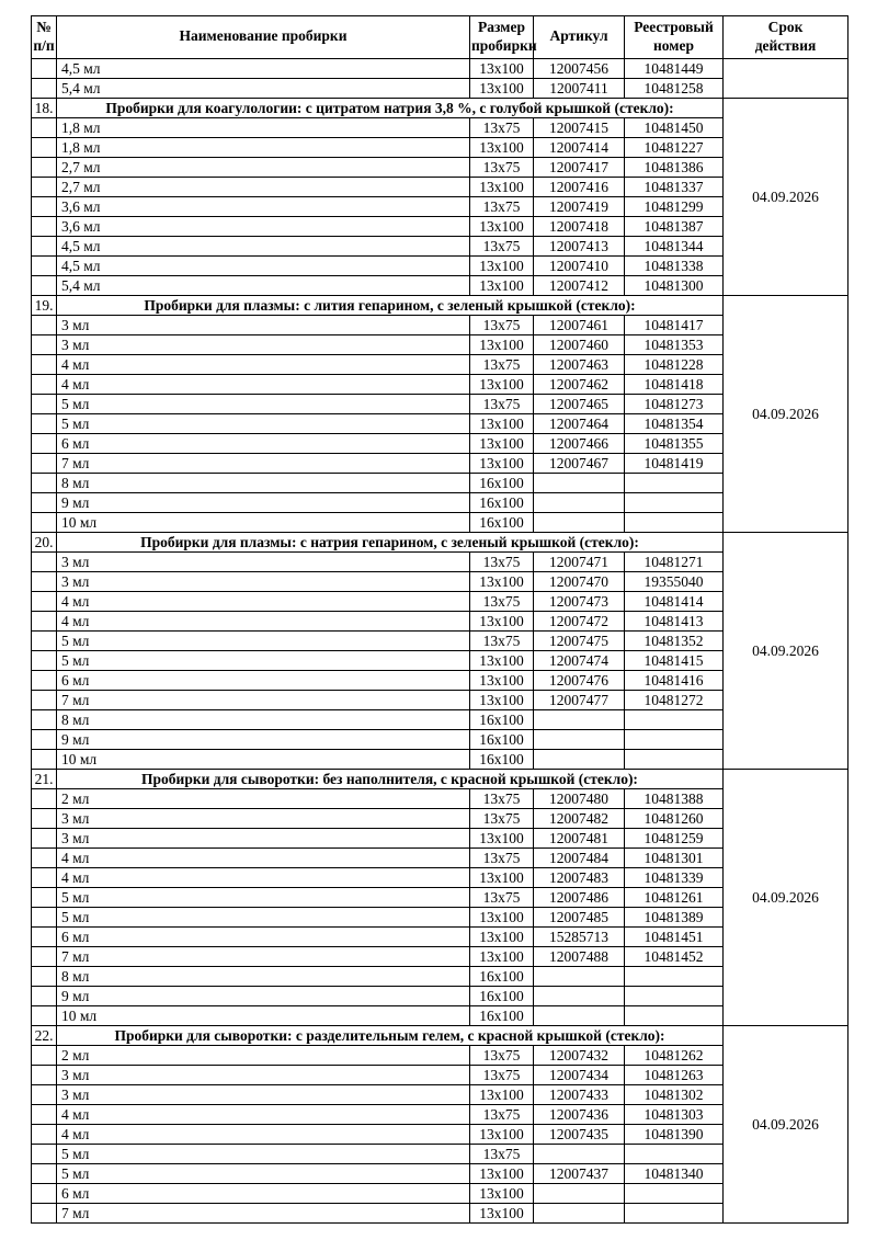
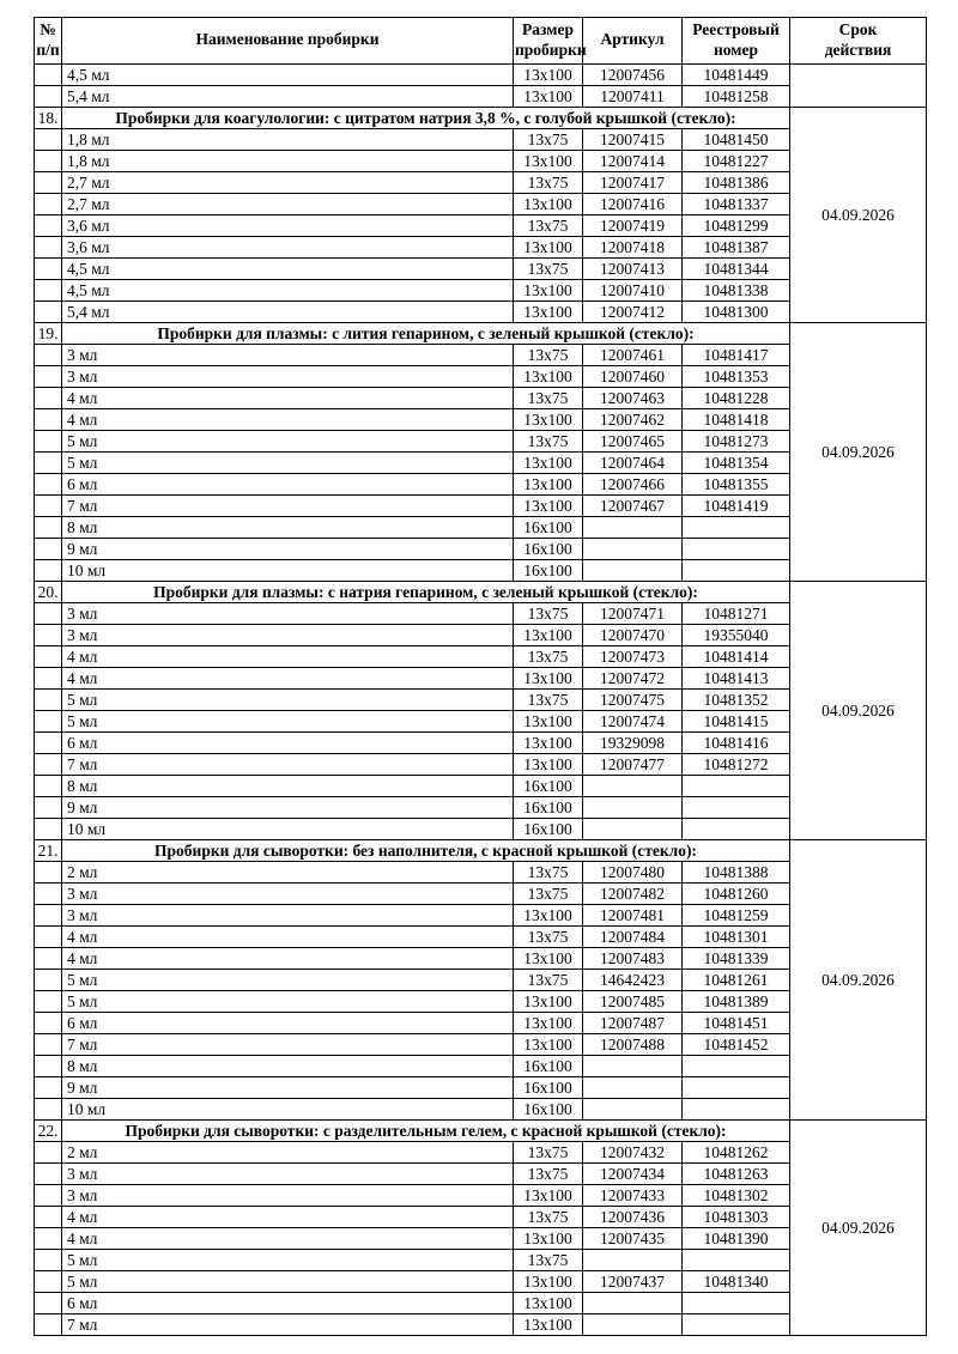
  № п/п	Наименование пробирки	Размер пробирки	Артикул	Реестровый номер	Срок действия
  	4,5 мл	13x100	12007456	10481449
  	5,4 мл	13x100	12007411	10481258
  18.	Пробирки для коагулологии: с цитратом натрия 3,8 %, с голубой крышкой (стекло):	04.09.2026
  	1,8 мл	13x75	12007415	10481450
  	1,8 мл	13x100	12007414	10481227
  	2,7 мл	13x75	12007417	10481386
  	2,7 мл	13x100	12007416	10481337
  	3,6 мл	13x75	12007419	10481299
  	3,6 мл	13x100	12007418	10481387
  	4,5 мл	13x75	12007413	10481344
  	4,5 мл	13x100	12007410	10481338
  	5,4 мл	13x100	12007412	10481300
  19.	Пробирки для плазмы: с лития гепарином, с зеленый крышкой (стекло):	04.09.2026
  	3 мл	13x75	12007461	10481417
  	3 мл	13x100	12007460	10481353
  	4 мл	13x75	12007463	10481228
  	4 мл	13x100	12007462	10481418
  	5 мл	13x75	12007465	10481273
  	5 мл	13x100	12007464	10481354
  	6 мл	13x100	12007466	10481355
  	7 мл	13x100	12007467	10481419
  	8 мл	16x100
  	9 мл	16x100
  	10 мл	16x100
  20.	Пробирки для плазмы: с натрия гепарином, с зеленый крышкой (стекло):	04.09.2026
  	3 мл	13x75	12007471	10481271
  	3 мл	13x100	12007470	19355040
  	4 мл	13x75	12007473	10481414
  	4 мл	13x100	12007472	10481413
  	5 мл	13x75	12007475	10481352
  	5 мл	13x100	12007474	10481415
- 	6 мл	13x100	12007476	10481416
+ 	6 мл	13x100	19329098	10481416
  	7 мл	13x100	12007477	10481272
  	8 мл	16x100
  	9 мл	16x100
  	10 мл	16x100
  21.	Пробирки для сыворотки: без наполнителя, с красной крышкой (стекло):	04.09.2026
  	2 мл	13x75	12007480	10481388
  	3 мл	13x75	12007482	10481260
  	3 мл	13x100	12007481	10481259
  	4 мл	13x75	12007484	10481301
  	4 мл	13x100	12007483	10481339
- 	5 мл	13x75	12007486	10481261
+ 	5 мл	13x75	14642423	10481261
  	5 мл	13x100	12007485	10481389
- 	6 мл	13x100	15285713	10481451
+ 	6 мл	13x100	12007487	10481451
  	7 мл	13x100	12007488	10481452
  	8 мл	16x100
  	9 мл	16x100
  	10 мл	16x100
  22.	Пробирки для сыворотки: с разделительным гелем, с красной крышкой (стекло):	04.09.2026
  	2 мл	13x75	12007432	10481262
  	3 мл	13x75	12007434	10481263
  	3 мл	13x100	12007433	10481302
  	4 мл	13x75	12007436	10481303
  	4 мл	13x100	12007435	10481390
  	5 мл	13x75
  	5 мл	13x100	12007437	10481340
  	6 мл	13x100
  	7 мл	13x100
